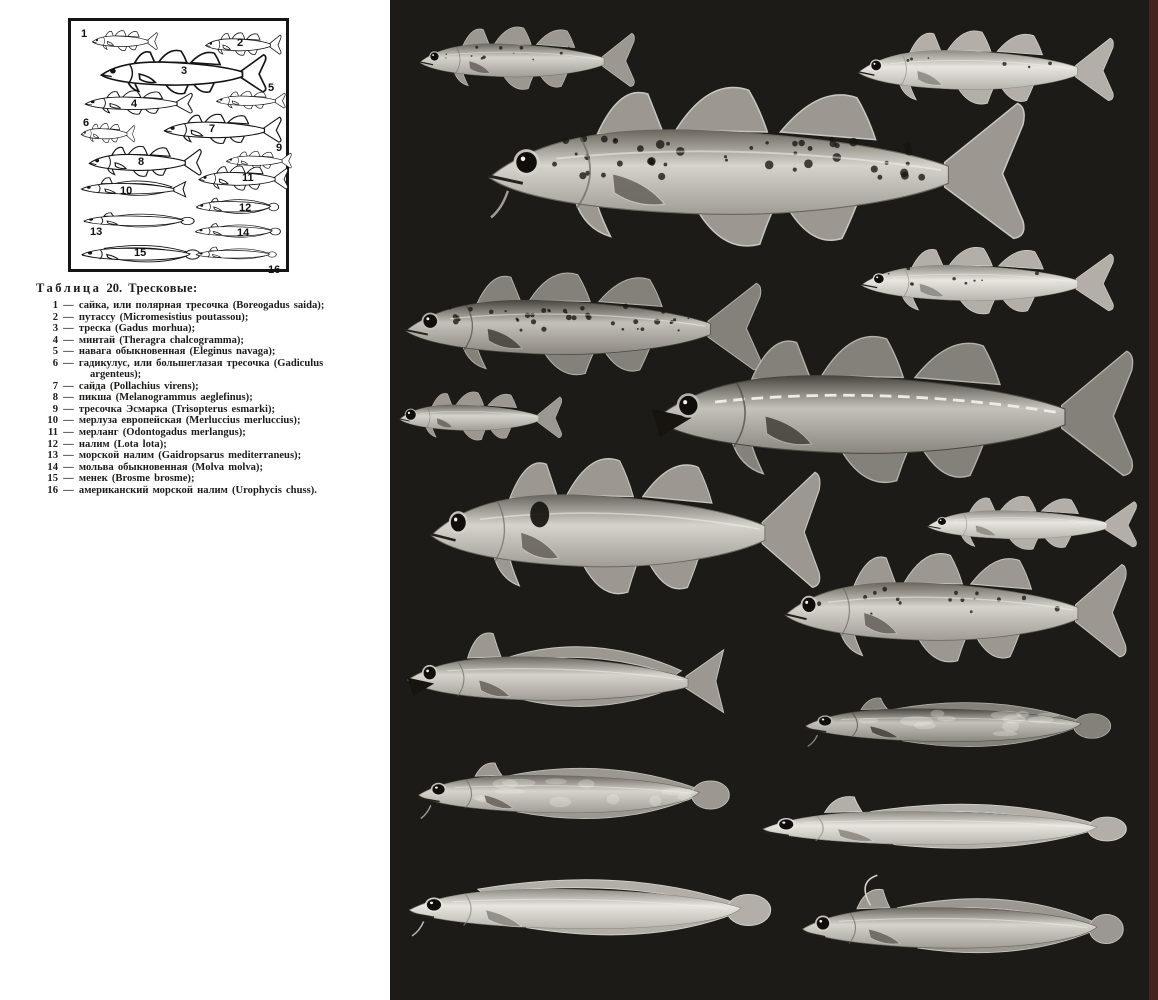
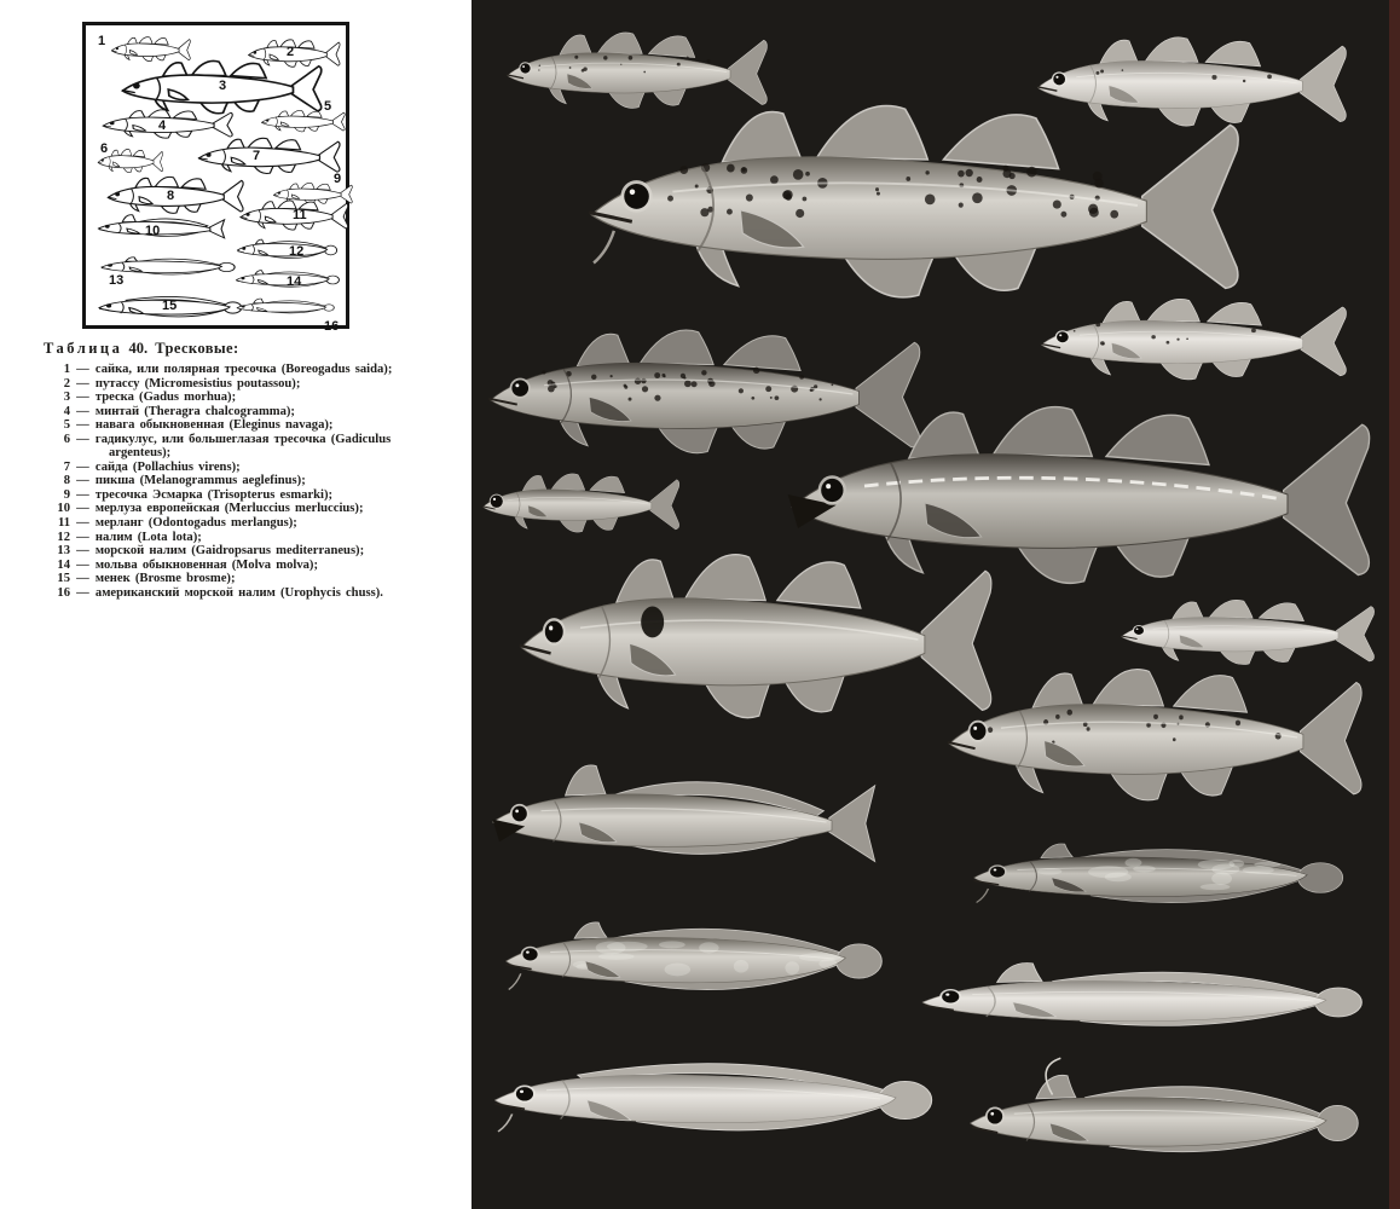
  1
  2
  3
  4
  5
  6
  7
  8
  9
  10
  11
  12
  13
  14
  15
  16
- Таблица 20. Тресковые:
+ Таблица 40. Тресковые:
  1 — сайка, или полярная тресочка (Boreogadus saida);
  2 — путассу (Micromesistius poutassou);
  3 — треска (Gadus morhua);
  4 — минтай (Theragra chalcogramma);
  5 — навага обыкновенная (Eleginus navaga);
  6 — гадикулус, или большеглазая тресочка (Gadiculus argenteus);
  7 — сайда (Pollachius virens);
  8 — пикша (Melanogrammus aeglefinus);
  9 — тресочка Эсмарка (Trisopterus esmarki);
  10 — мерлуза европейская (Merluccius merluccius);
  11 — мерланг (Odontogadus merlangus);
  12 — налим (Lota lota);
  13 — морской налим (Gaidropsarus mediterraneus);
  14 — мольва обыкновенная (Molva molva);
  15 — менек (Brosme brosme);
  16 — американский морской налим (Urophycis chuss).
